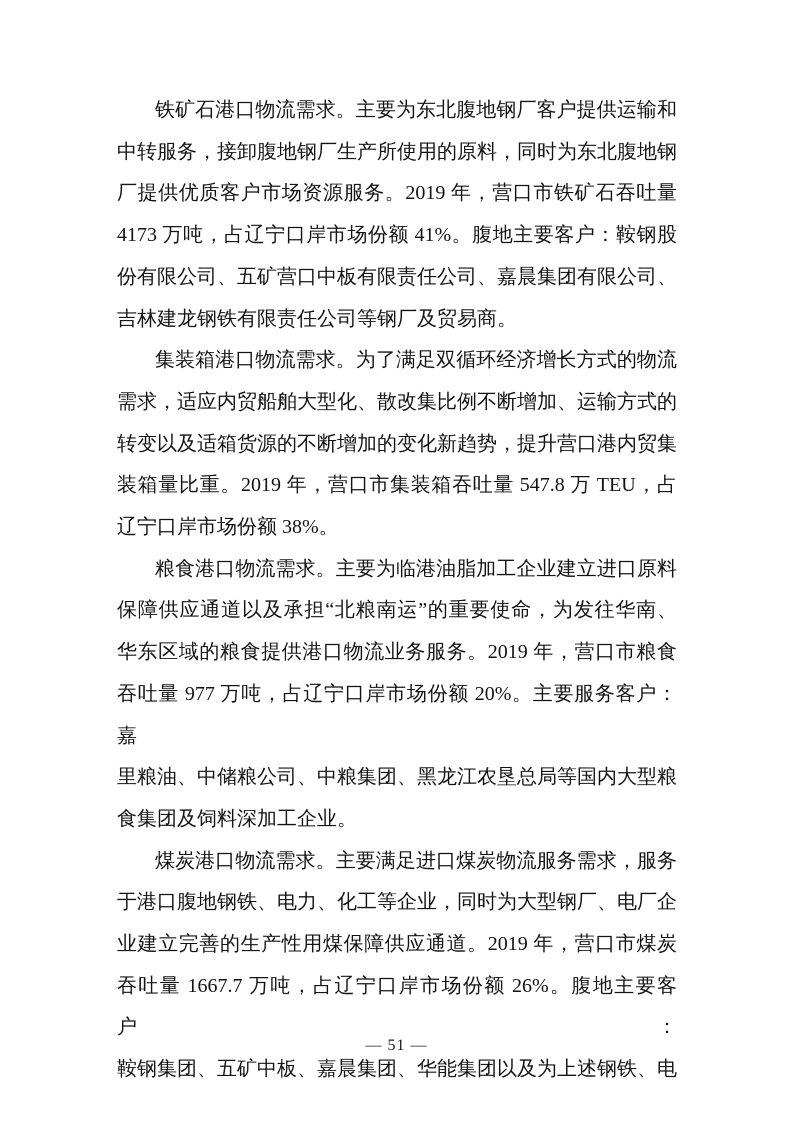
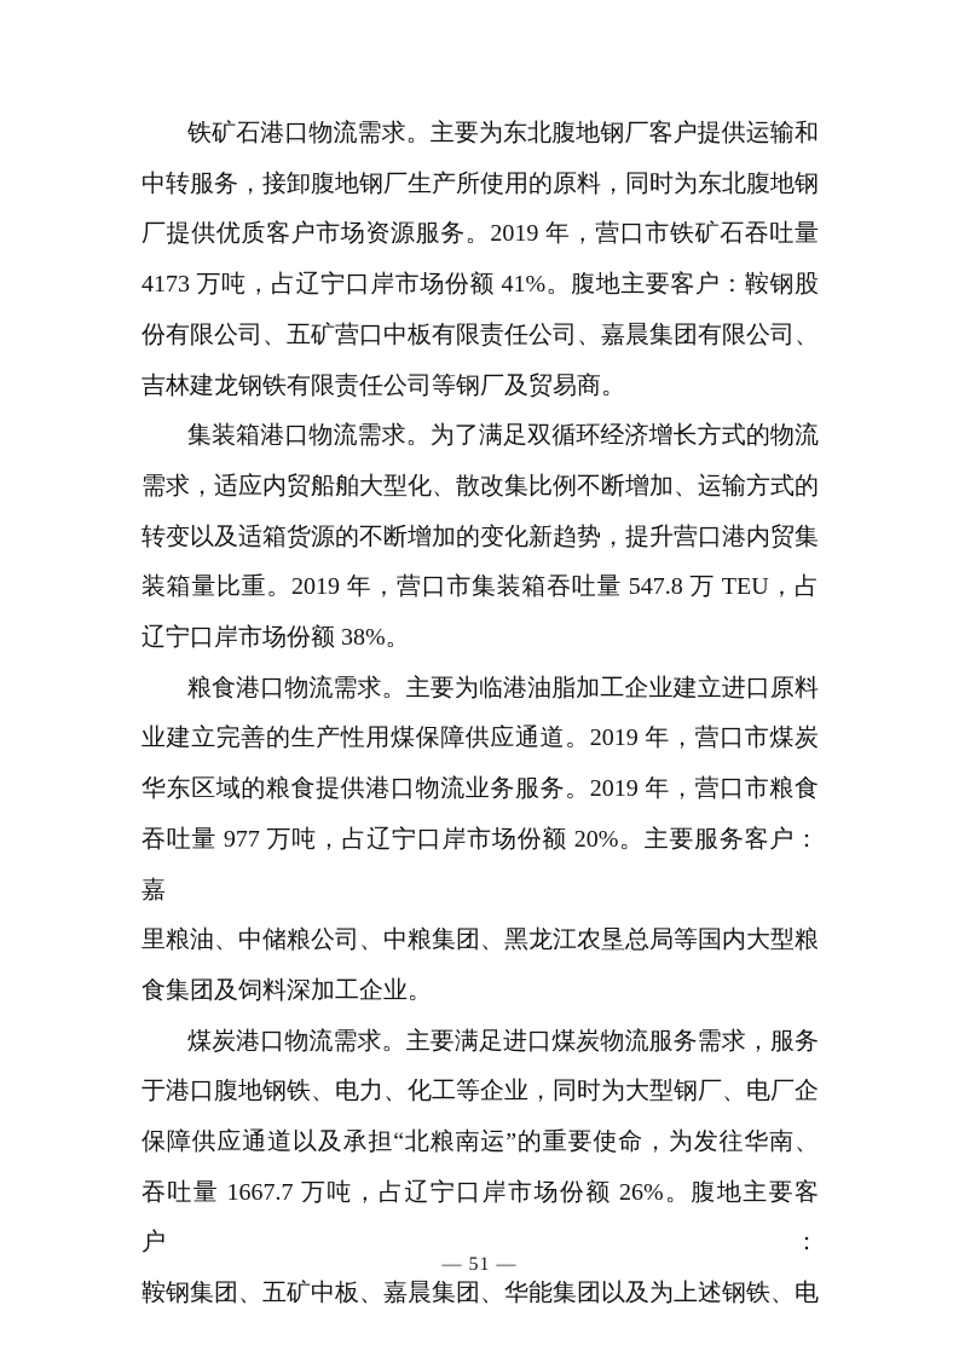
  铁矿石港口物流需求。主要为东北腹地钢厂客户提供运输和
  中转服务，接卸腹地钢厂生产所使用的原料，同时为东北腹地钢
  厂提供优质客户市场资源服务。2019 年，营口市铁矿石吞吐量
  4173 万吨，占辽宁口岸市场份额 41%。腹地主要客户：鞍钢股
  份有限公司、五矿营口中板有限责任公司、嘉晨集团有限公司、
  吉林建龙钢铁有限责任公司等钢厂及贸易商。
  集装箱港口物流需求。为了满足双循环经济增长方式的物流
  需求，适应内贸船舶大型化、散改集比例不断增加、运输方式的
  转变以及适箱货源的不断增加的变化新趋势，提升营口港内贸集
  装箱量比重。2019 年，营口市集装箱吞吐量 547.8 万 TEU，占
  辽宁口岸市场份额 38%。
  粮食港口物流需求。主要为临港油脂加工企业建立进口原料
- 保障供应通道以及承担“北粮南运”的重要使命，为发往华南、
+ 业建立完善的生产性用煤保障供应通道。2019 年，营口市煤炭
  华东区域的粮食提供港口物流业务服务。2019 年，营口市粮食
  吞吐量 977 万吨，占辽宁口岸市场份额 20%。主要服务客户：嘉
  里粮油、中储粮公司、中粮集团、黑龙江农垦总局等国内大型粮
  食集团及饲料深加工企业。
  煤炭港口物流需求。主要满足进口煤炭物流服务需求，服务
  于港口腹地钢铁、电力、化工等企业，同时为大型钢厂、电厂企
- 业建立完善的生产性用煤保障供应通道。2019 年，营口市煤炭
+ 保障供应通道以及承担“北粮南运”的重要使命，为发往华南、
  吞吐量 1667.7 万吨，占辽宁口岸市场份额 26%。腹地主要客户：
  鞍钢集团、五矿中板、嘉晨集团、华能集团以及为上述钢铁、电
  — 51 —
